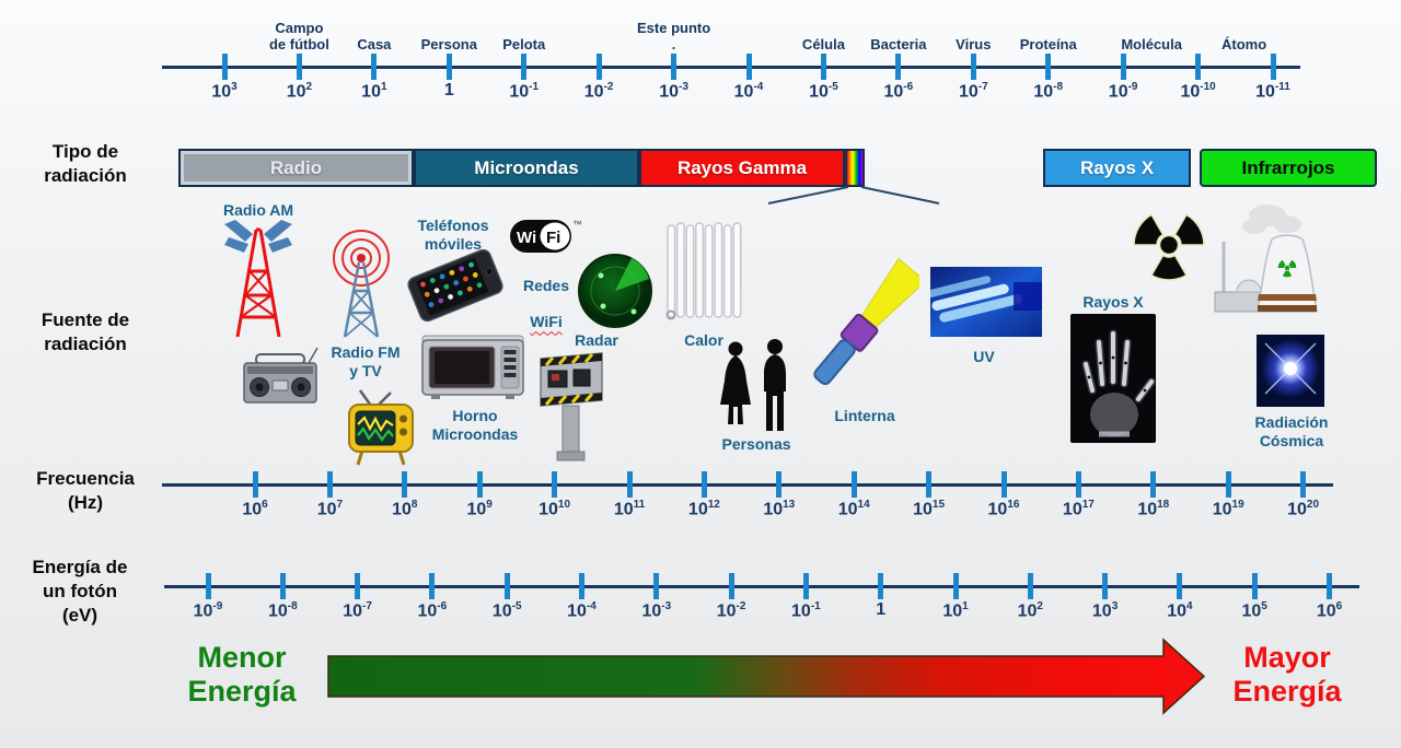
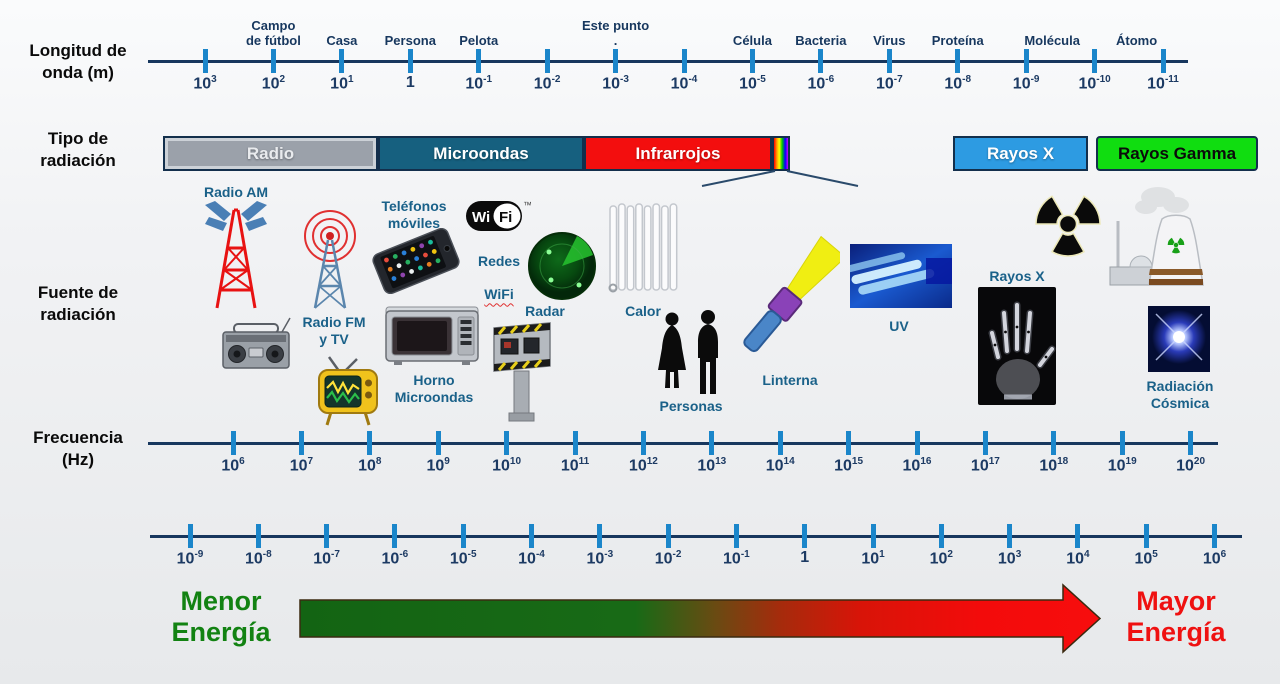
+ Longitud de
+ onda (m)
  Tipo de
  radiación
  Fuente de
  radiación
  Frecuencia
  (Hz)
- Energía de
- un fotón
- (eV)
  103
  102
  Campo
  de fútbol
  101
  Casa
  1
  Persona
  10-1
  Pelota
  10-2
  10-3
  Este punto
  .
  10-4
  10-5
  Célula
  10-6
  Bacteria
  10-7
  Virus
  10-8
  Proteína
  10-9
  Molécula
  10-10
  Átomo
  10-11
  106
  107
  108
  109
  1010
  1011
  1012
  1013
  1014
  1015
  1016
  1017
  1018
  1019
  1020
  10-9
  10-8
  10-7
  10-6
  10-5
  10-4
  10-3
  10-2
  10-1
  1
  101
  102
  103
  104
  105
  106
  Radio
  Microondas
- Rayos Gamma
+ Infrarrojos
  Rayos X
- Infrarrojos
+ Rayos Gamma
  Radio AM
  Radio FM
  y TV
  Teléfonos
  móviles
  Wi
  Fi
  ™
  Redes
  WiFi
  Radar
  Horno
  Microondas
  Calor
  Personas
  Linterna
  UV
  Rayos X
  Radiación
  Cósmica
  Menor
  Energía
  Mayor
  Energía
